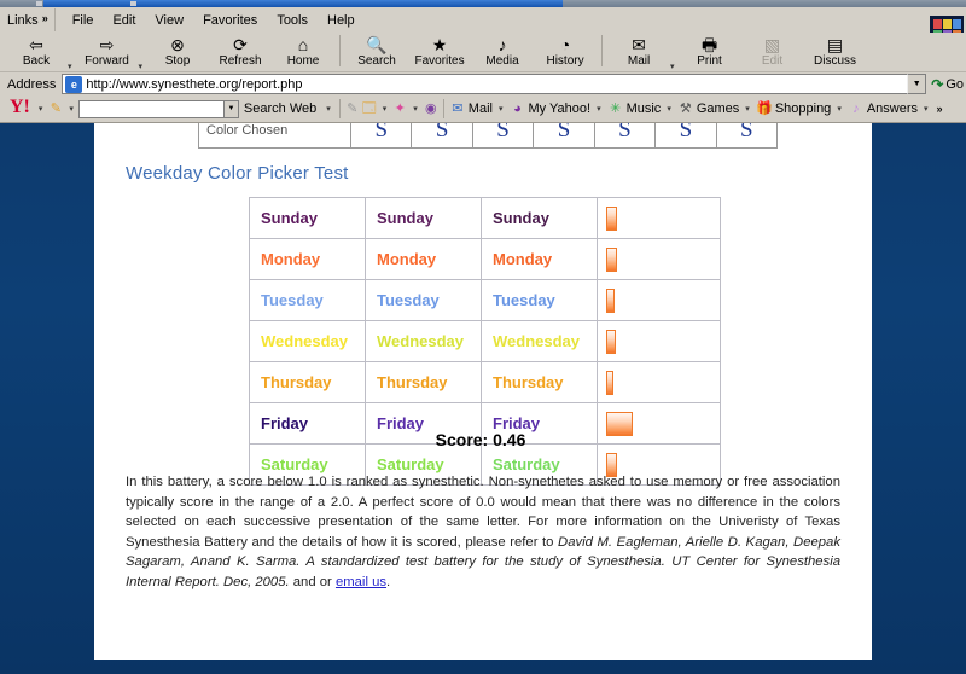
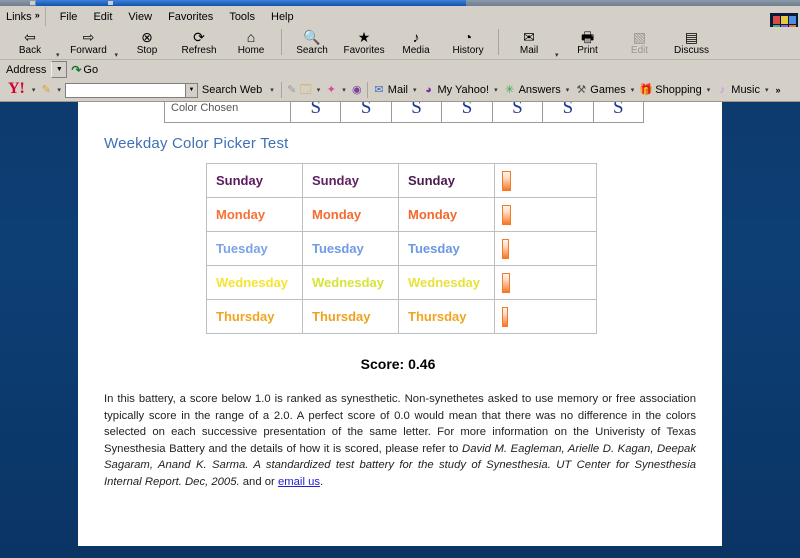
  Color Chosen	S	S	S	S	S	S	S
  Weekday Color Picker Test
  Sunday	Sunday	Sunday
  Monday	Monday	Monday
  Tuesday	Tuesday	Tuesday
  Wednesday	Wednesday	Wednesday
  Thursday	Thursday	Thursday
- Friday	Friday	Friday
- Saturday	Saturday	Saturday
  Score: 0.46
  In this battery, a score below 1.0 is ranked as synesthetic. Non-synethetes asked to use memory or free association typically score in the range of a 2.0. A perfect score of 0.0 would mean that there was no difference in the colors selected on each successive presentation of the same letter. For more information on the Univeristy of Texas Synesthesia Battery and the details of how it is scored, please refer to David M. Eagleman, Arielle D. Kagan, Deepak Sagaram, Anand K. Sarma. A standardized test battery for the study of Synesthesia. UT Center for Synesthesia Internal Report. Dec, 2005. and or email us.
  Links
  »
  File
  Edit
  View
  Favorites
  Tools
  Help
  ⇦
  Back
  ⇨
  Forward
  ⊗
  Stop
  ⟳
  Refresh
  ⌂
  Home
  🔍
  Search
  ★
  Favorites
  ♪
  Media
  ◔
  History
  ✉
  Mail
  🖶
  Print
  ▧
  Edit
  ▤
  Discuss
  Address
- e
- http://www.synesthete.org/report.php
  ↷
  Go
  Y!
  ✎
  Search Web
  ✎
  🗔
  ✦
  ◉
  ✉
  Mail
  ◕
  My Yahoo!
  ✳
- Music
+ Answers
  ⚒
  Games
  🎁
  Shopping
  ♪
- Answers
+ Music
  »
